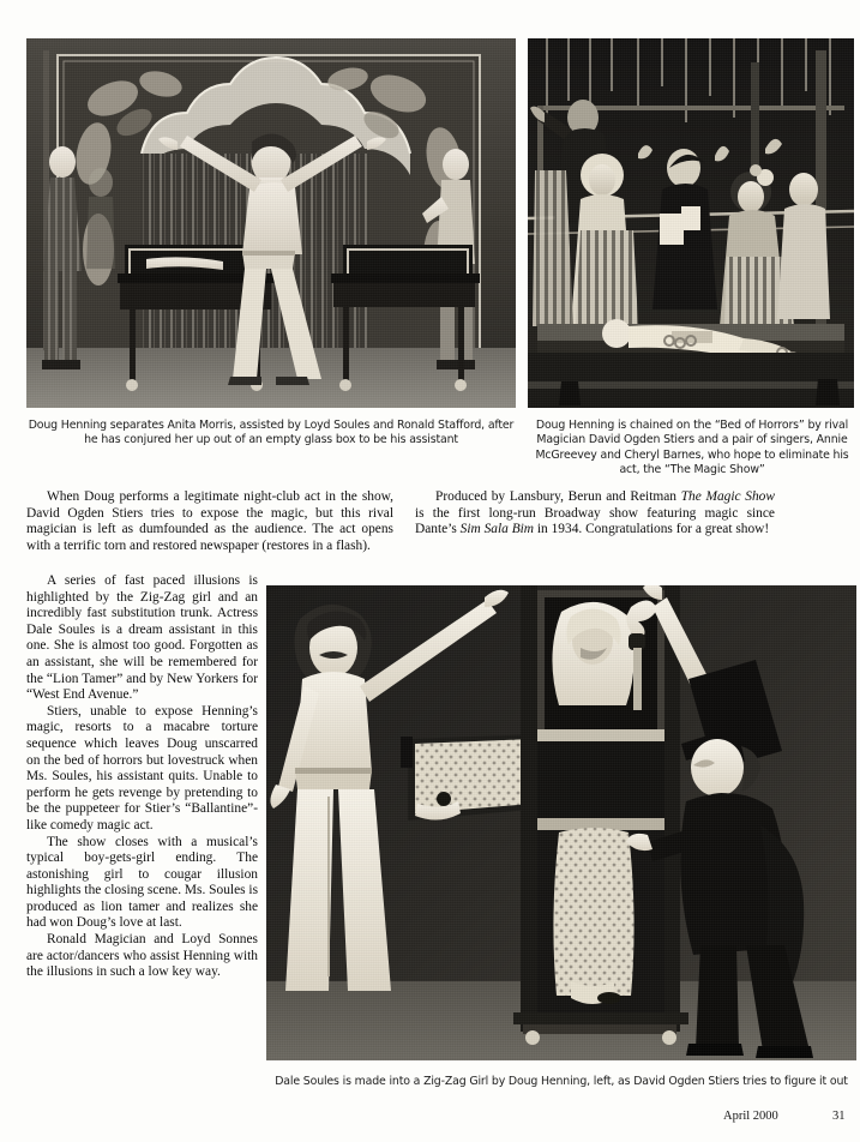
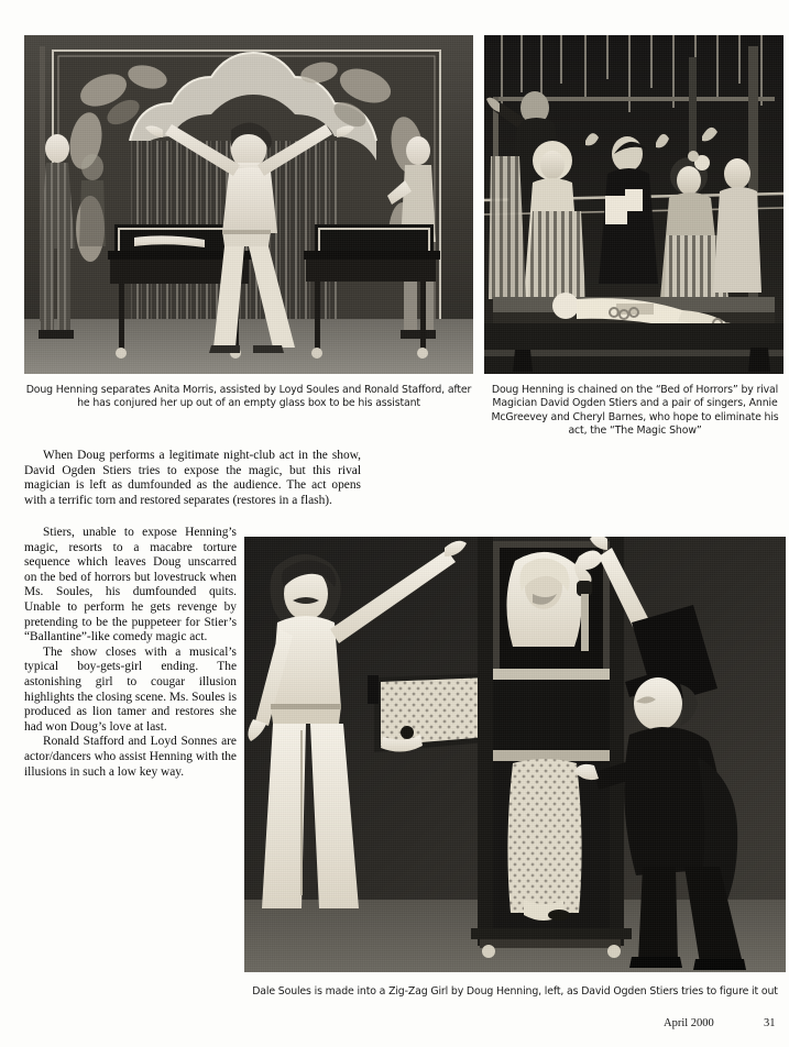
  Doug Henning separates Anita Morris, assisted by Loyd Soules and Ronald Stafford, after he has conjured her up out of an empty glass box to be his assistant
  Doug Henning is chained on the “Bed of Horrors” by rival Magician David Ogden Stiers and a pair of singers, Annie McGreevey and Cheryl Barnes, who hope to eliminate his act, the “The Magic Show”
- When Doug performs a legitimate night-club act in the show, David Ogden Stiers tries to expose the magic, but this rival magician is left as dumfounded as the audience. The act opens with a terrific torn and restored newspaper (restores in a flash).
+ When Doug performs a legitimate night-club act in the show, David Ogden Stiers tries to expose the magic, but this rival magician is left as dumfounded as the audience. The act opens with a terrific torn and restored separates (restores in a flash).
- Produced by Lansbury, Berun and Reitman The Magic Show is the first long-run Broadway show featuring magic since Dante’s Sim Sala Bim in 1934. Congratulations for a great show!
- A series of fast paced illusions is highlighted by the Zig-Zag girl and an incredibly fast substitution trunk. Actress Dale Soules is a dream assistant in this one. She is almost too good. Forgotten as an assistant, she will be remembered for the “Lion Tamer” and by New Yorkers for “West End Avenue.”
- Stiers, unable to expose Henning’s magic, resorts to a macabre torture sequence which leaves Doug unscarred on the bed of horrors but lovestruck when Ms. Soules, his assistant quits. Unable to perform he gets revenge by pretending to be the puppeteer for Stier’s “Ballantine”-like comedy magic act.
+ Stiers, unable to expose Henning’s magic, resorts to a macabre torture sequence which leaves Doug unscarred on the bed of horrors but lovestruck when Ms. Soules, his dumfounded quits. Unable to perform he gets revenge by pretending to be the puppeteer for Stier’s “Ballantine”-like comedy magic act.
- The show closes with a musical’s typical boy-gets-girl ending. The astonishing girl to cougar illusion highlights the closing scene. Ms. Soules is produced as lion tamer and realizes she had won Doug’s love at last.
+ The show closes with a musical’s typical boy-gets-girl ending. The astonishing girl to cougar illusion highlights the closing scene. Ms. Soules is produced as lion tamer and restores she had won Doug’s love at last.
- Ronald Magician and Loyd Sonnes are actor/dancers who assist Henning with the illusions in such a low key way.
+ Ronald Stafford and Loyd Sonnes are actor/dancers who assist Henning with the illusions in such a low key way.
  Dale Soules is made into a Zig-Zag Girl by Doug Henning, left, as David Ogden Stiers tries to figure it out
  April 2000
  31
